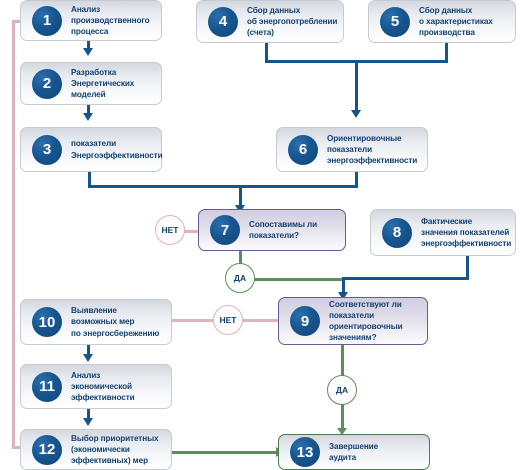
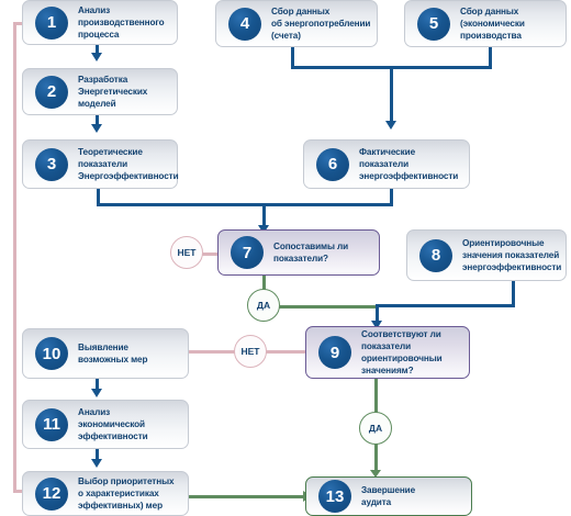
  НЕТ
  ДА
  НЕТ
  ДА
  1
  Анализ
  производственного
  процесса
  2
  Разработка
  Энергетических
  моделей
  3
+ Теоретические
  показатели
  Энергоэффективности
  4
  Сбор данных
  об энергопотреблении
  (счета)
  5
  Сбор данных
- о характеристиках
+ (экономически
  производства
  6
- Ориентировочные
+ Фактические
  показатели
  энергоэффективности
  7
  Сопоставимы ли
  показатели?
  8
- Фактические
+ Ориентировочные
  значения показателей
  энергоэффективности
  9
  Соответствуют ли
  показатели
  ориентировочныи
  значениям?
  10
  Выявление
  возможных мер
- по энергосбережению
  11
  Анализ
  экономической
  эффективности
  12
  Выбор приоритетных
- (экономически
+ о характеристиках
  эффективных) мер
  13
  Завершение
  аудита
